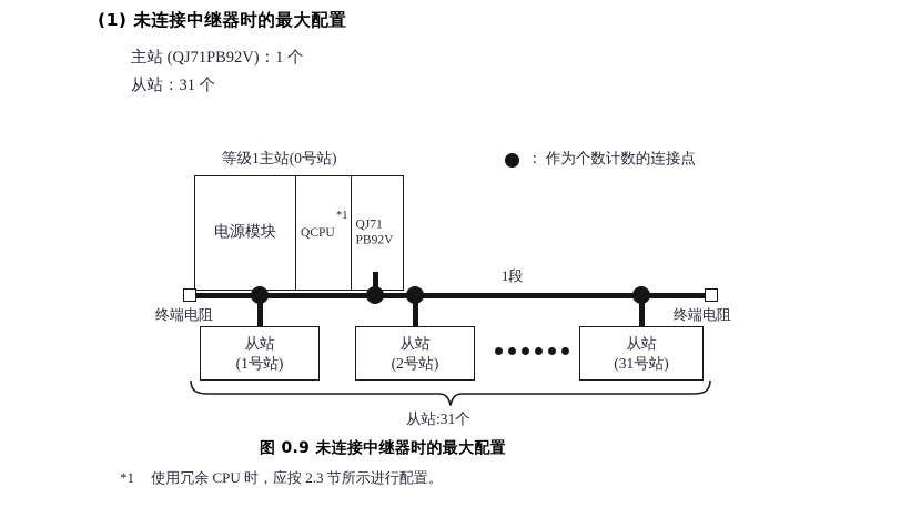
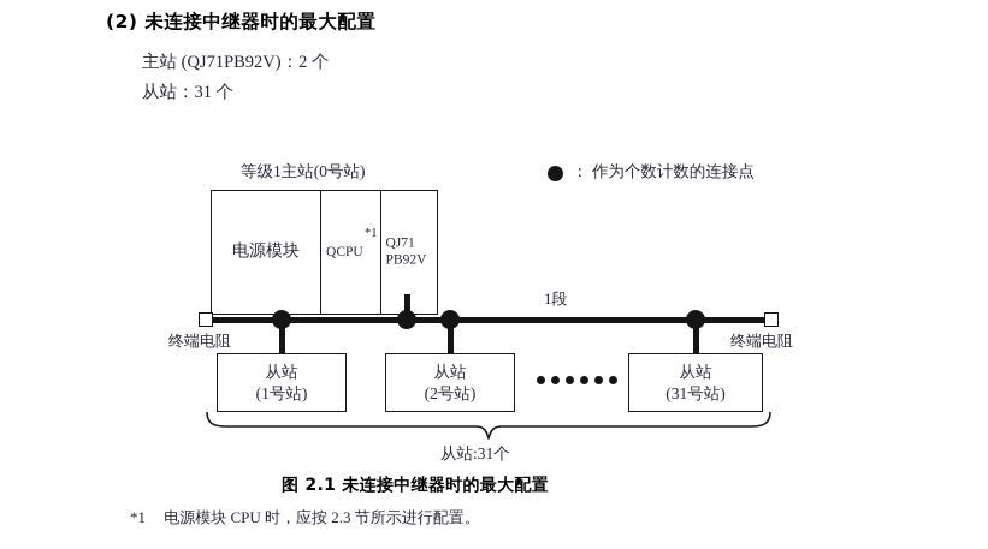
- (1) 未连接中继器时的最大配置
+ (2) 未连接中继器时的最大配置
- 主站 (QJ71PB92V)：1 个
+ 主站 (QJ71PB92V)：2 个
  从站：31 个
  ： 作为个数计数的连接点
  等级1主站(0号站)
  电源模块
  QCPU
  *1
  QJ71
  PB92V
  终端电阻
  终端电阻
  1段
  从站
  (1号站)
  从站
  (2号站)
  从站
  (31号站)
  从站:31个
- 图 0.9 未连接中继器时的最大配置
+ 图 2.1 未连接中继器时的最大配置
- *1 使用冗余 CPU 时，应按 2.3 节所示进行配置。
+ *1 电源模块 CPU 时，应按 2.3 节所示进行配置。
